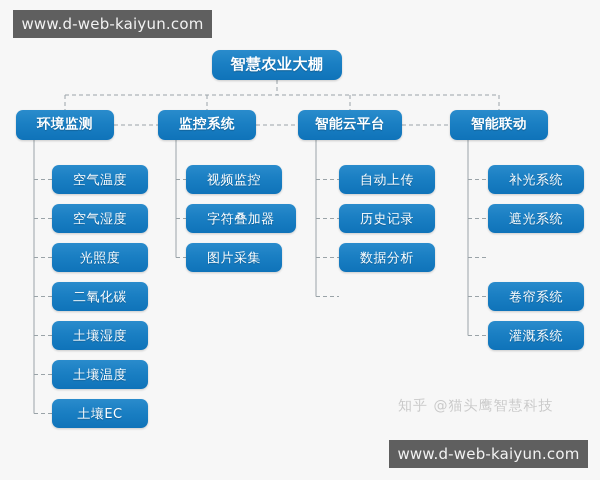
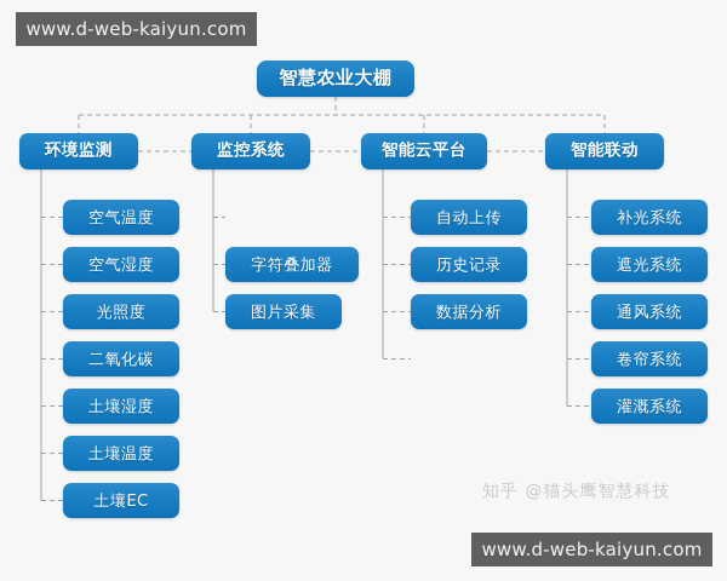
  智慧农业大棚
  环境监测
  监控系统
  智能云平台
  智能联动
  空气温度
  空气湿度
  光照度
  二氧化碳
  土壤湿度
  土壤温度
  土壤EC
- 视频监控
  字符叠加器
  图片采集
  自动上传
  历史记录
  数据分析
  补光系统
  遮光系统
+ 通风系统
  卷帘系统
  灌溉系统
  www.d-web-kaiyun.com
  知乎 @猫头鹰智慧科技
  www.d-web-kaiyun.com
